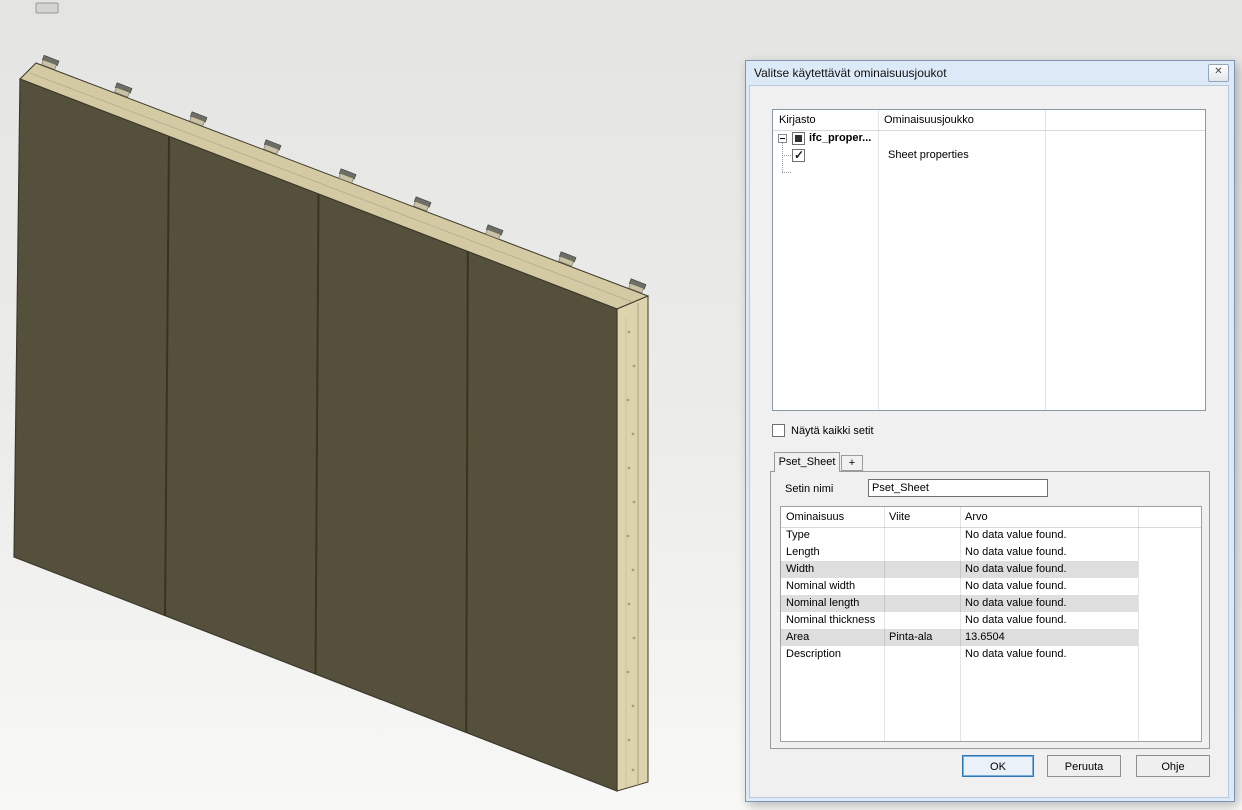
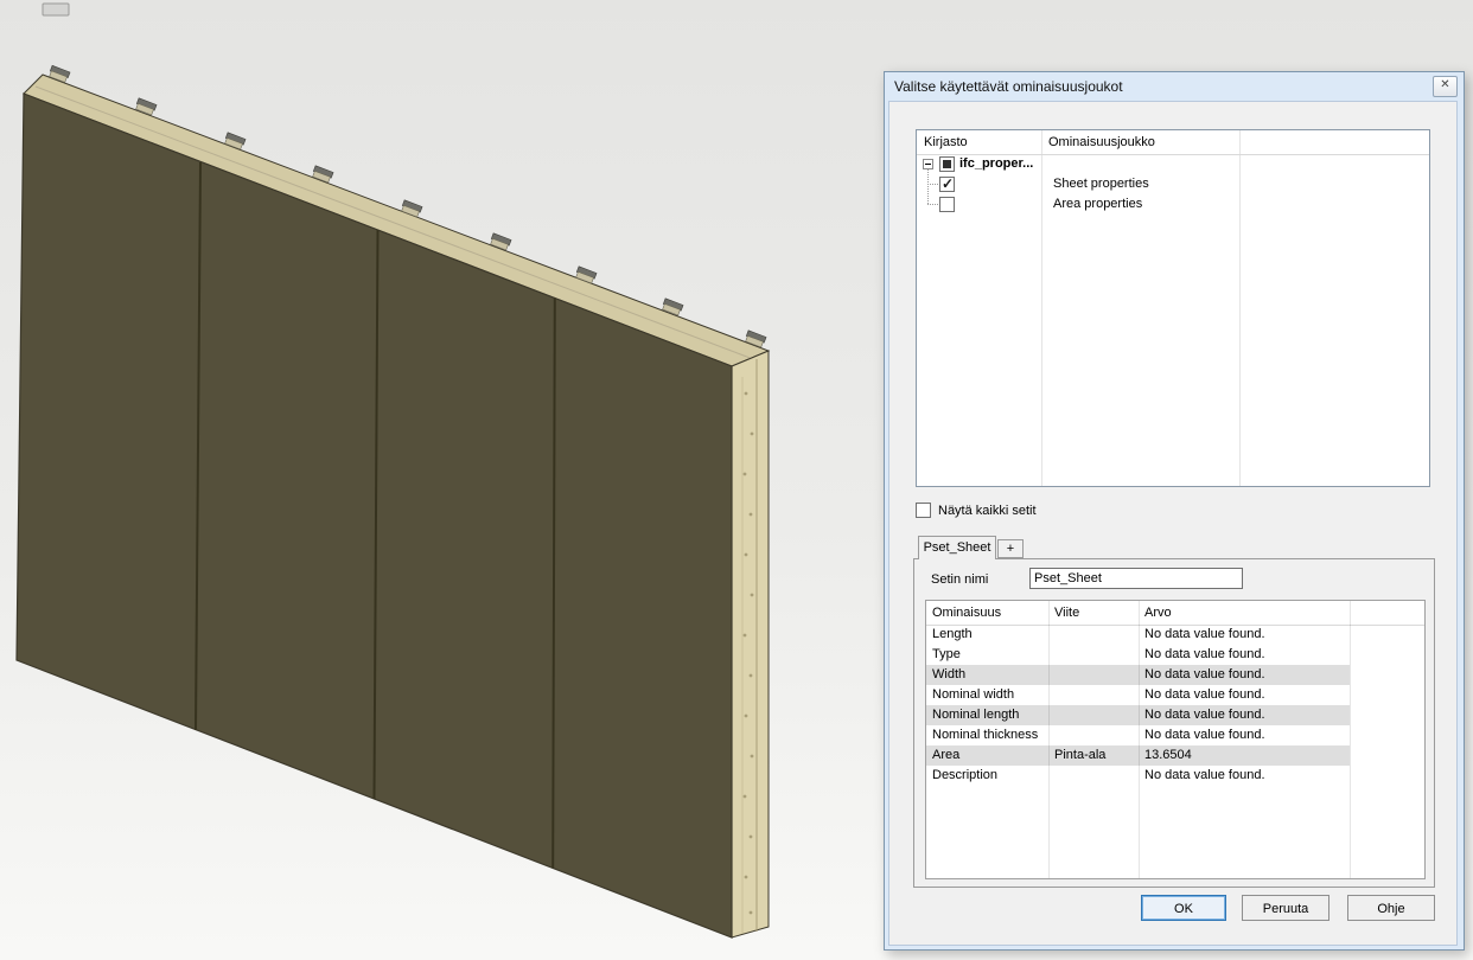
  Valitse käytettävät ominaisuusjoukot
  ✕
  Kirjasto
  Ominaisuusjoukko
  ifc_proper...
  Sheet properties
+ Area properties
  Näytä kaikki setit
  Pset_Sheet
  +
  Setin nimi
  Pset_Sheet
  Ominaisuus
  Viite
  Arvo
- Type
+ Length
  No data value found.
- Length
+ Type
  No data value found.
  Width
  No data value found.
  Nominal width
  No data value found.
  Nominal length
  No data value found.
  Nominal thickness
  No data value found.
  Area
  Pinta-ala
  13.6504
  Description
  No data value found.
  OK
  Peruuta
  Ohje
